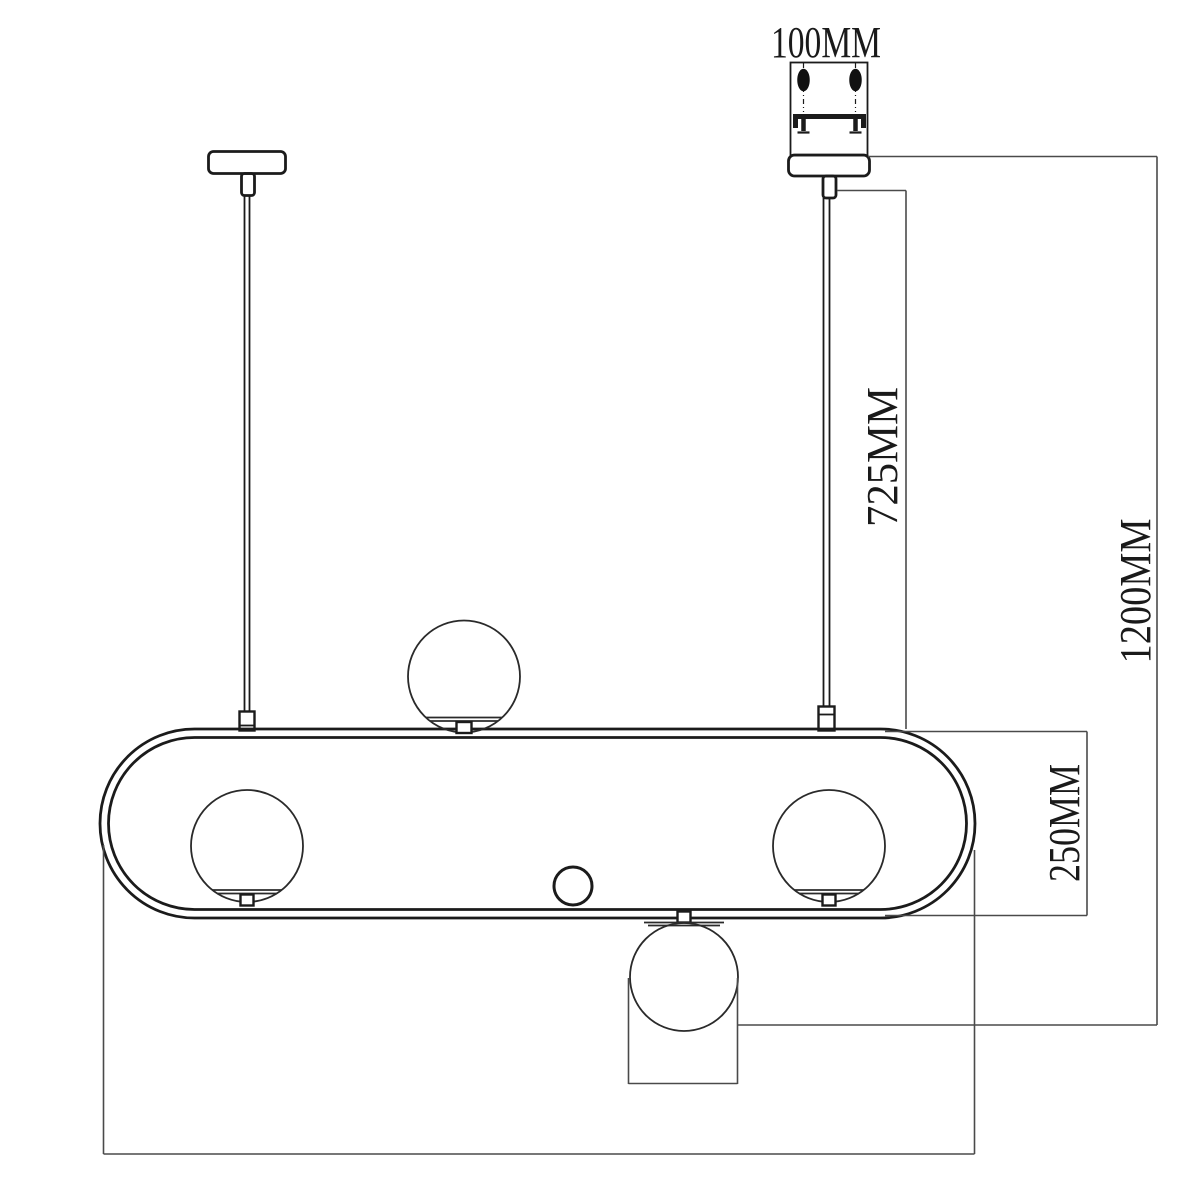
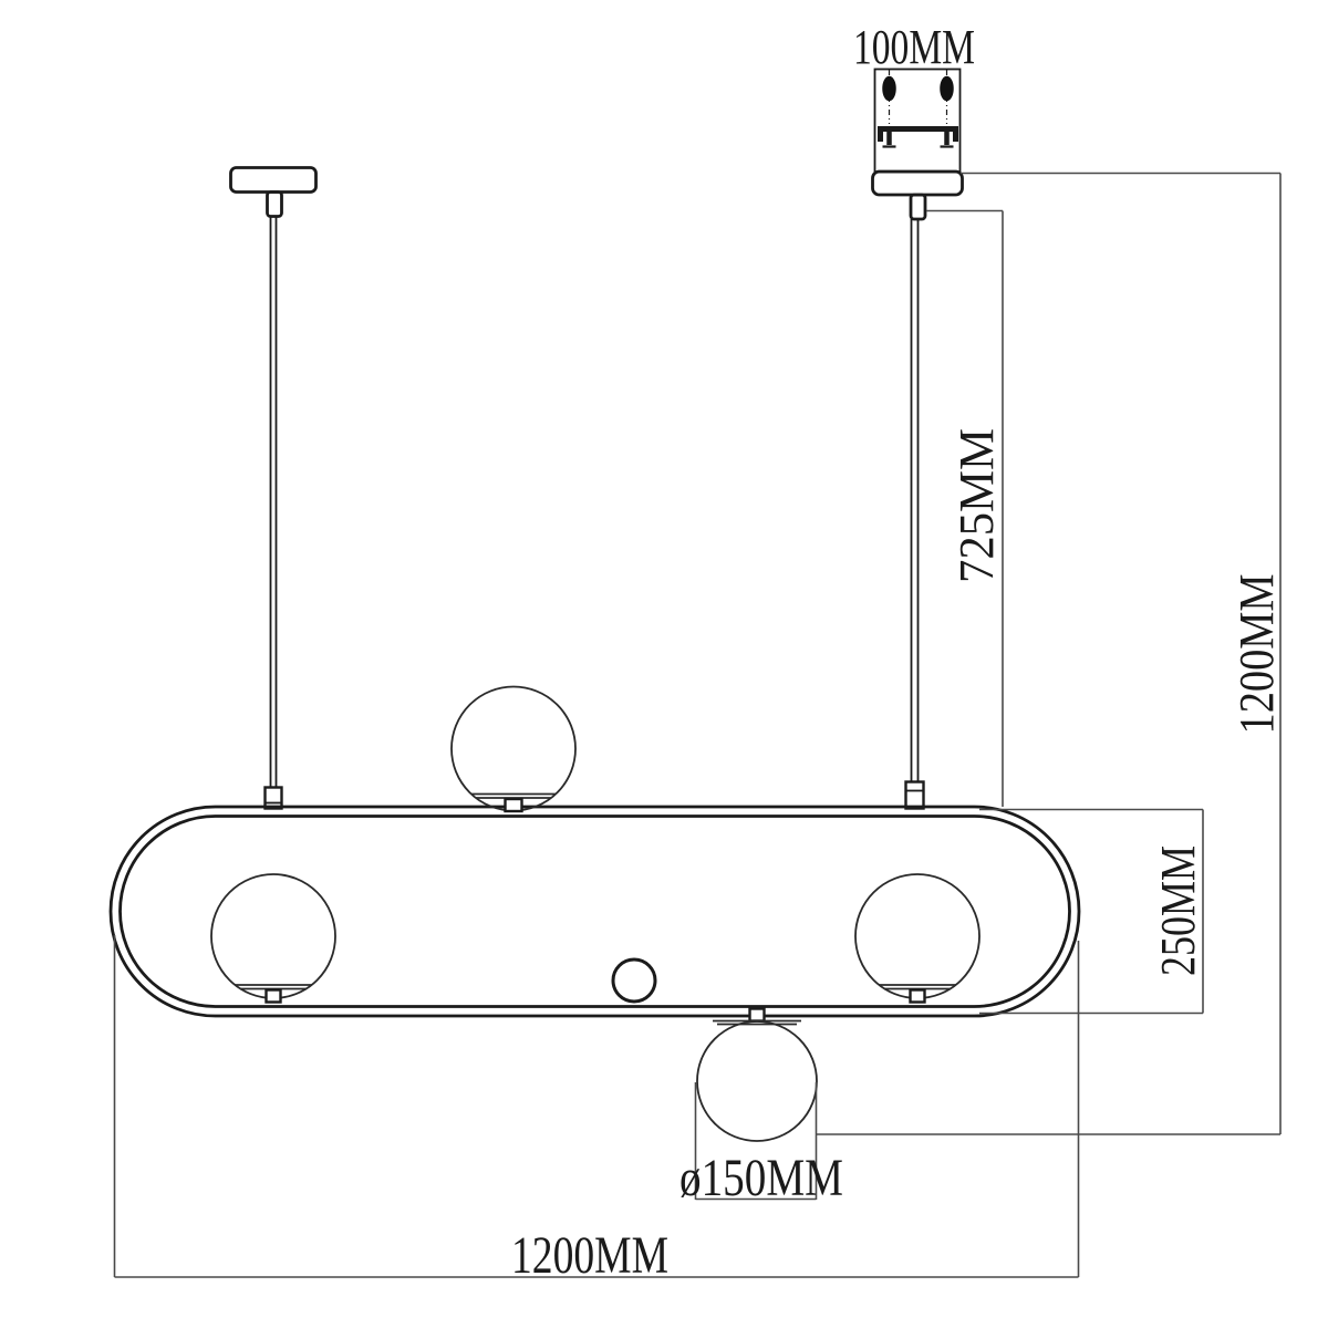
  100MM
+ ø150MM
+ 1200MM
